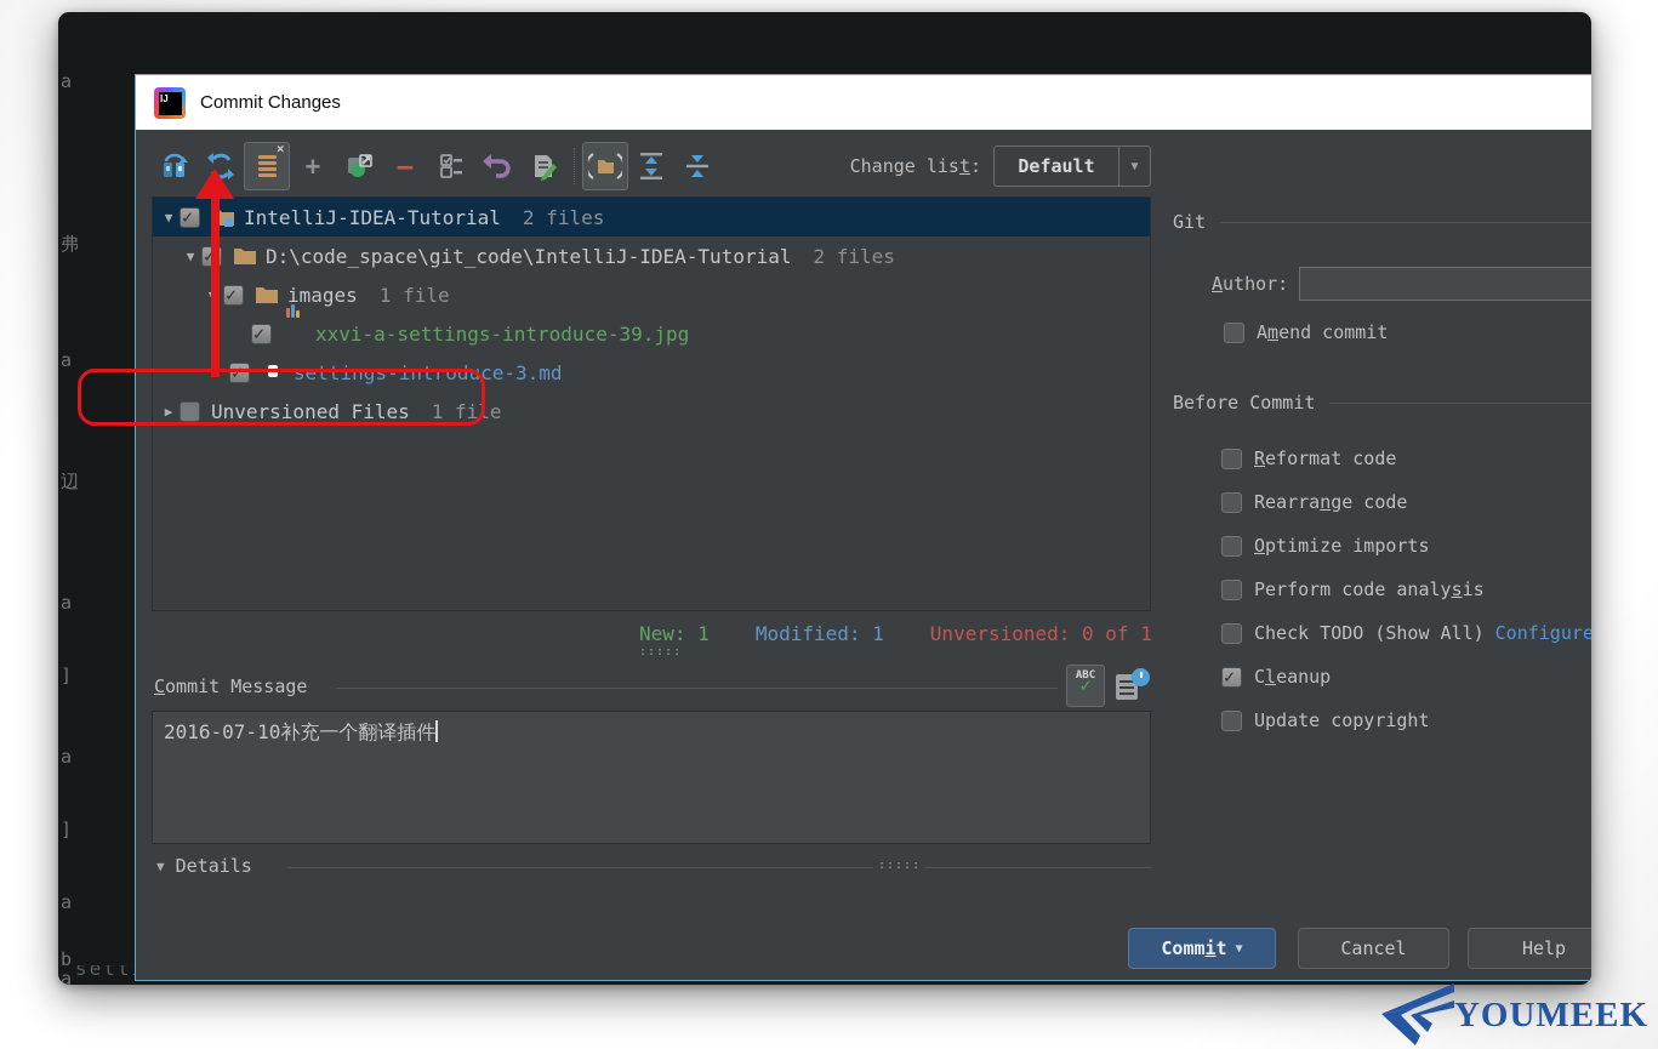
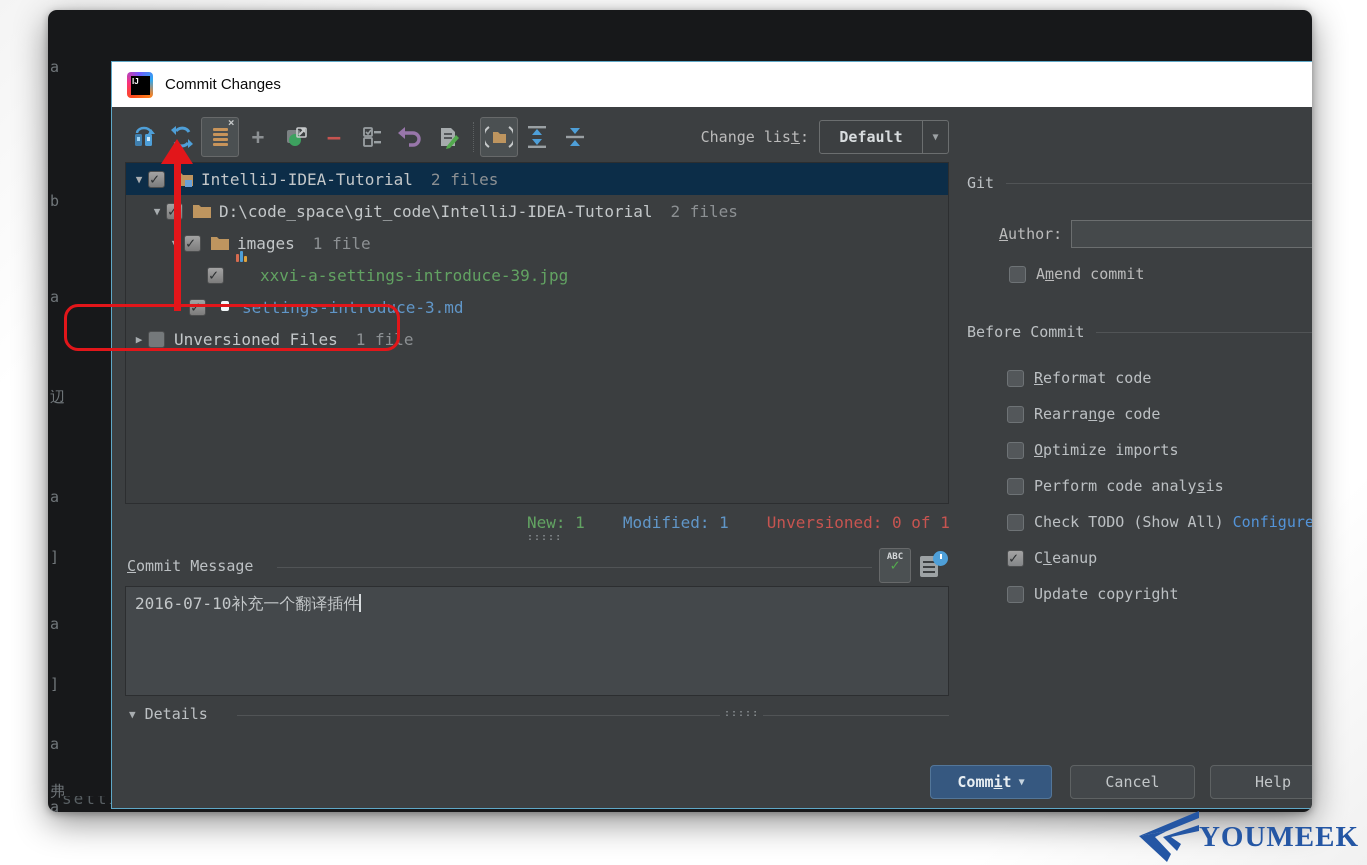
  a
- 弗
+ b
  a
  辺
  a
  ]
  a
  ]
  a
- b
+ 弗
  a
  Commit Changes
  +
  —
  Change list:
  Default
  ▼
  ▼
  IntelliJ-IDEA-Tutorial
  2 files
  ▼
  D:\code_space\git_code\IntelliJ-IDEA-Tutorial
  2 files
  images
  1 file
  xxvi-a-settings-introduce-39.jpg
  settings-introduce-3.md
  ▶
  Unversioned Files
  1 file
  New: 1
  Modified: 1
  Unversioned: 0 of 1
  :::::
  Commit Message
  ABC
  ✓
  2016-07-10补充一个翻译插件
  ▼
  Details
  :::::
  Git
  Author:
  Amend commit
  Before Commit
  Reformat code
  Rearrange code
  Optimize imports
  Perform code analysis
  Check TODO (Show All)
  Configure
  Cleanup
  Update copyright
  Commit
  ▼
  Cancel
  Help
  YOUMEEK
